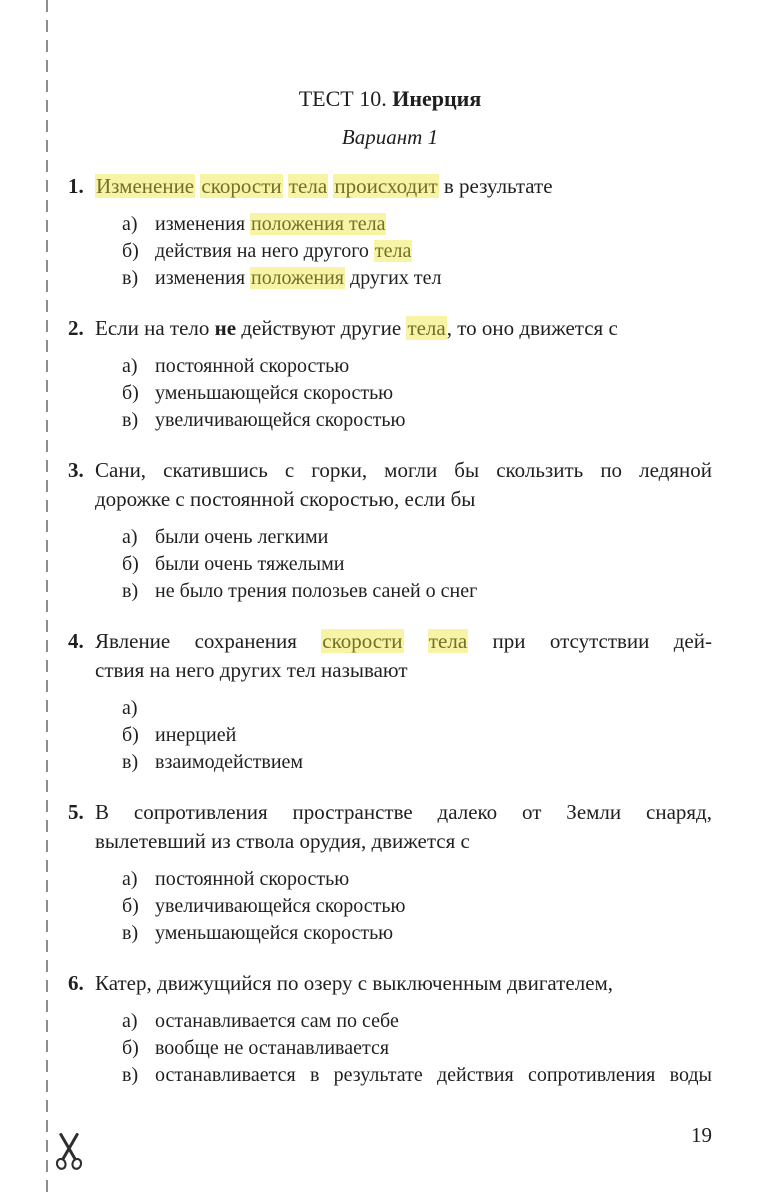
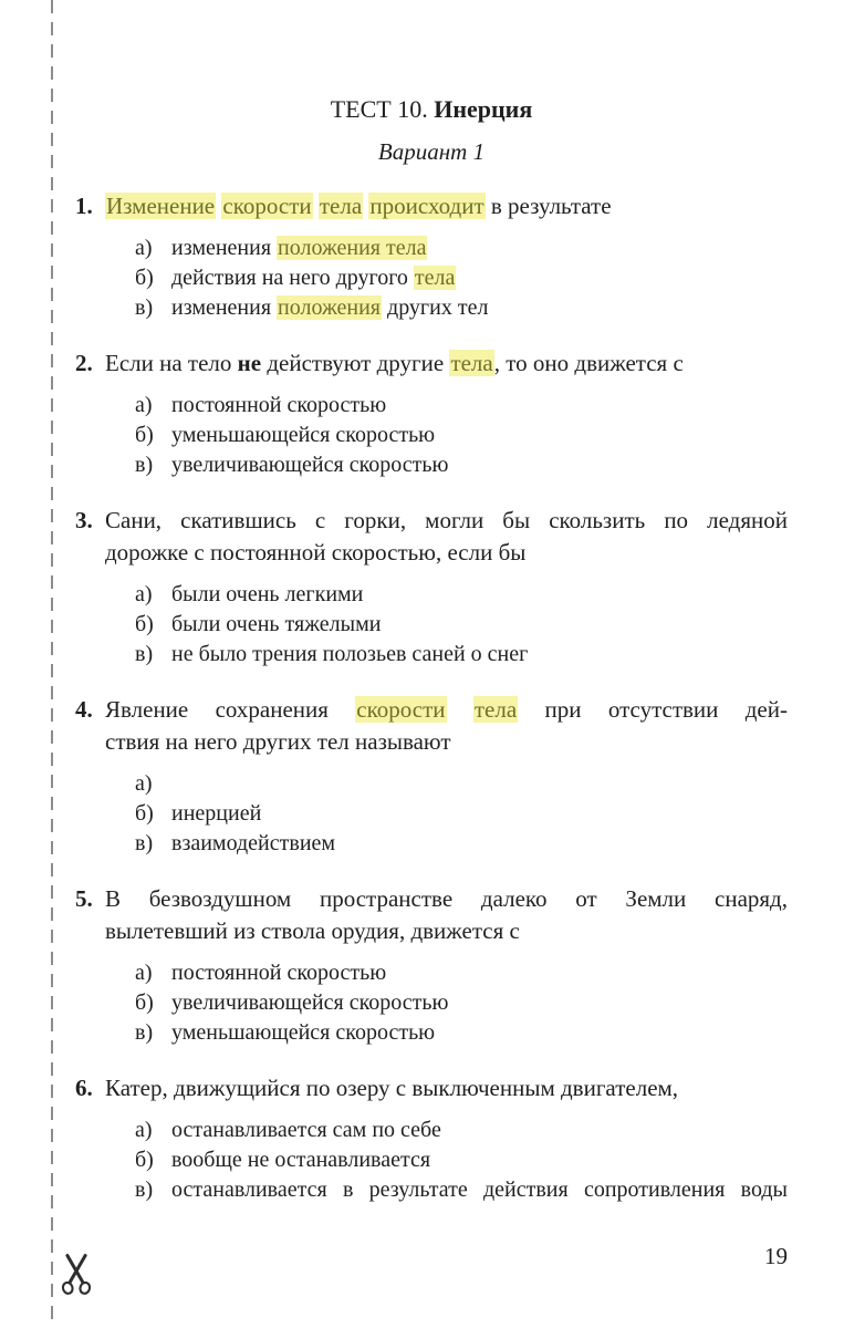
  ТЕСТ 10. Инерция
  Вариант 1
  1.
  Изменение скорости тела происходит в результате
  а)
  изменения положения тела
  б)
  действия на него другого тела
  в)
  изменения положения других тел
  2.
  Если на тело не действуют другие тела, то оно движется с
  а)
  постоянной скоростью
  б)
  уменьшающейся скоростью
  в)
  увеличивающейся скоростью
  3.
  Сани, скатившись с горки, могли бы скользить по ледяной
  дорожке с постоянной скоростью, если бы
  а)
  были очень легкими
  б)
  были очень тяжелыми
  в)
  не было трения полозьев саней о снег
  4.
  Явление сохранения скорости тела при отсутствии дей-
  ствия на него других тел называют
  а)
  б)
  инерцией
  в)
  взаимодействием
  5.
- В сопротивления пространстве далеко от Земли снаряд,
+ В безвоздушном пространстве далеко от Земли снаряд,
  вылетевший из ствола орудия, движется с
  а)
  постоянной скоростью
  б)
  увеличивающейся скоростью
  в)
  уменьшающейся скоростью
  6.
  Катер, движущийся по озеру с выключенным двигателем,
  а)
  останавливается сам по себе
  б)
  вообще не останавливается
  в)
  останавливается в результате действия сопротивления воды
  19
